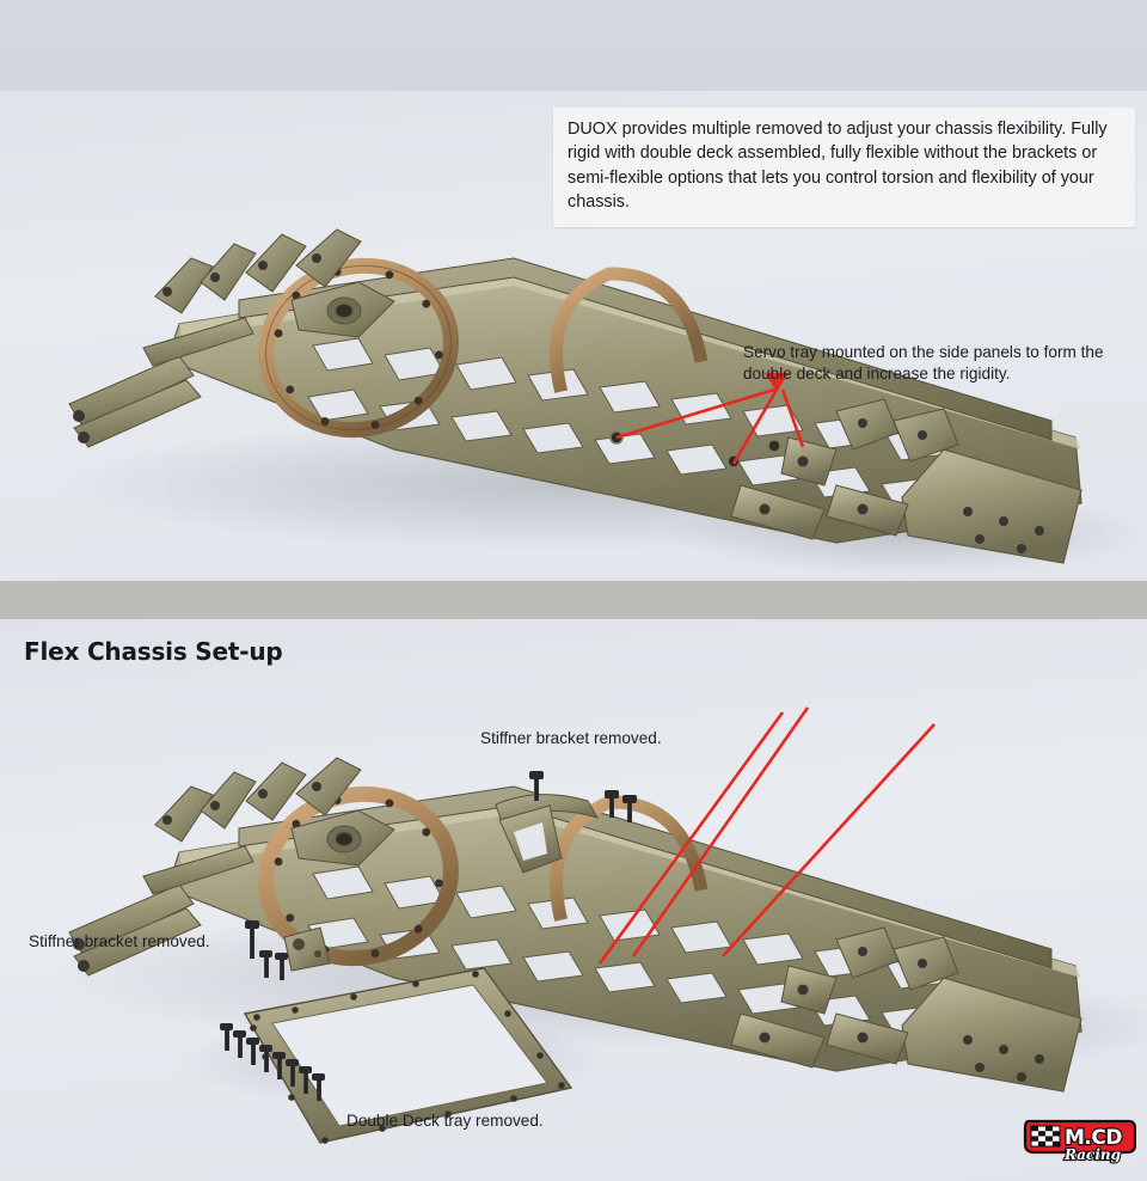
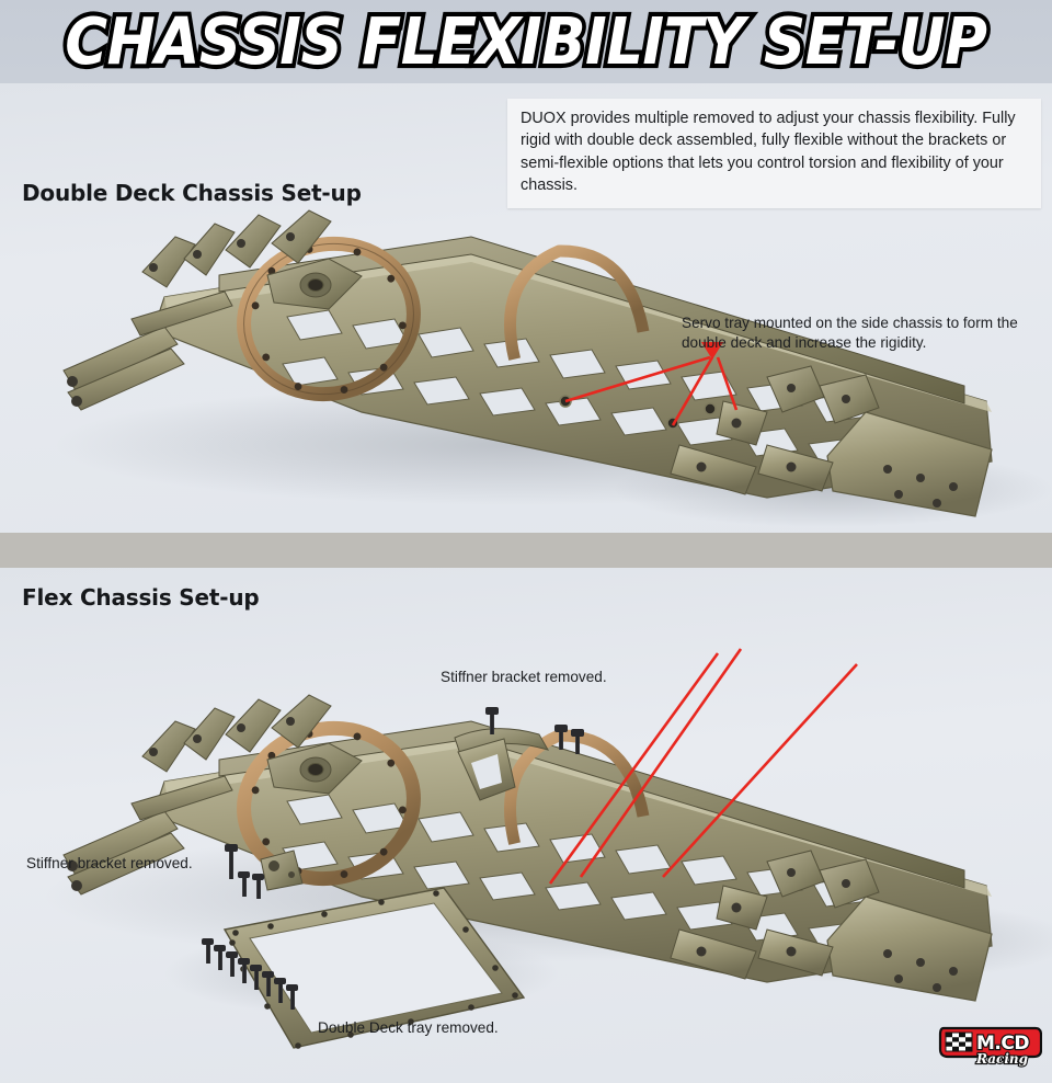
+ CHASSIS FLEXIBILITY SET-UP
+ Double Deck Chassis Set-up
- Servo tray mounted on the side panels to form the double deck and increase the rigidity.
+ Servo tray mounted on the side chassis to form the double deck and increase the rigidity.
  DUOX provides multiple removed to adjust your chassis flexibility. Fully rigid with double deck assembled, fully flexible without the brackets or semi-flexible options that lets you control torsion and flexibility of your chassis.
  Flex Chassis Set-up
  Stiffner bracket removed.
  Stiffner bracket removed.
  Double Deck tray removed.
  M.CD
  Racing
